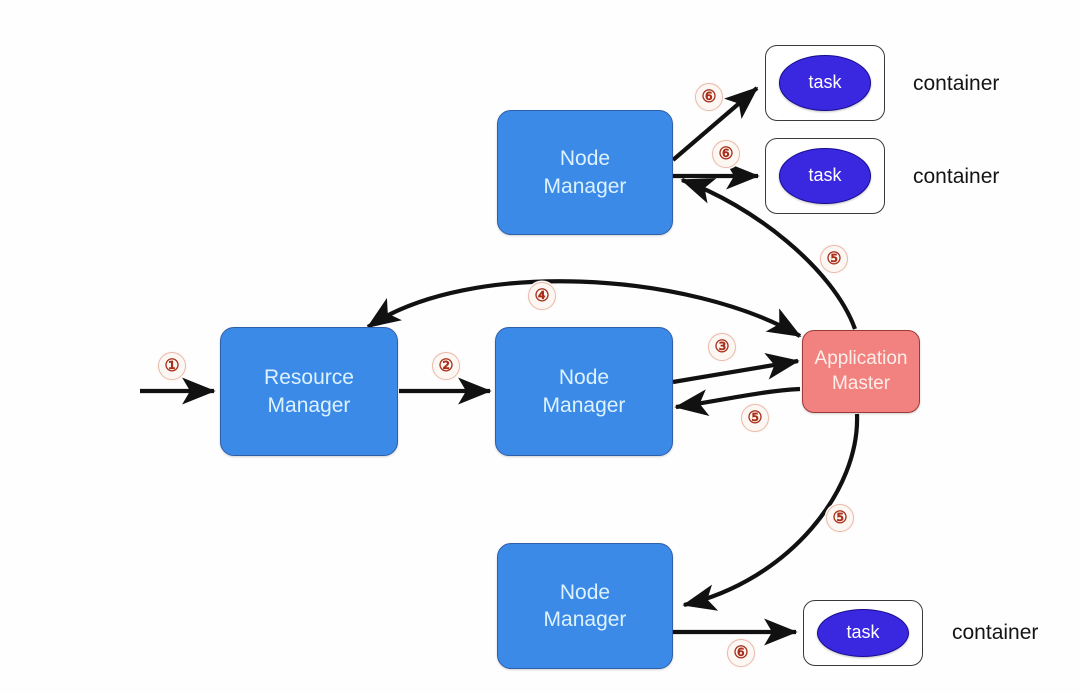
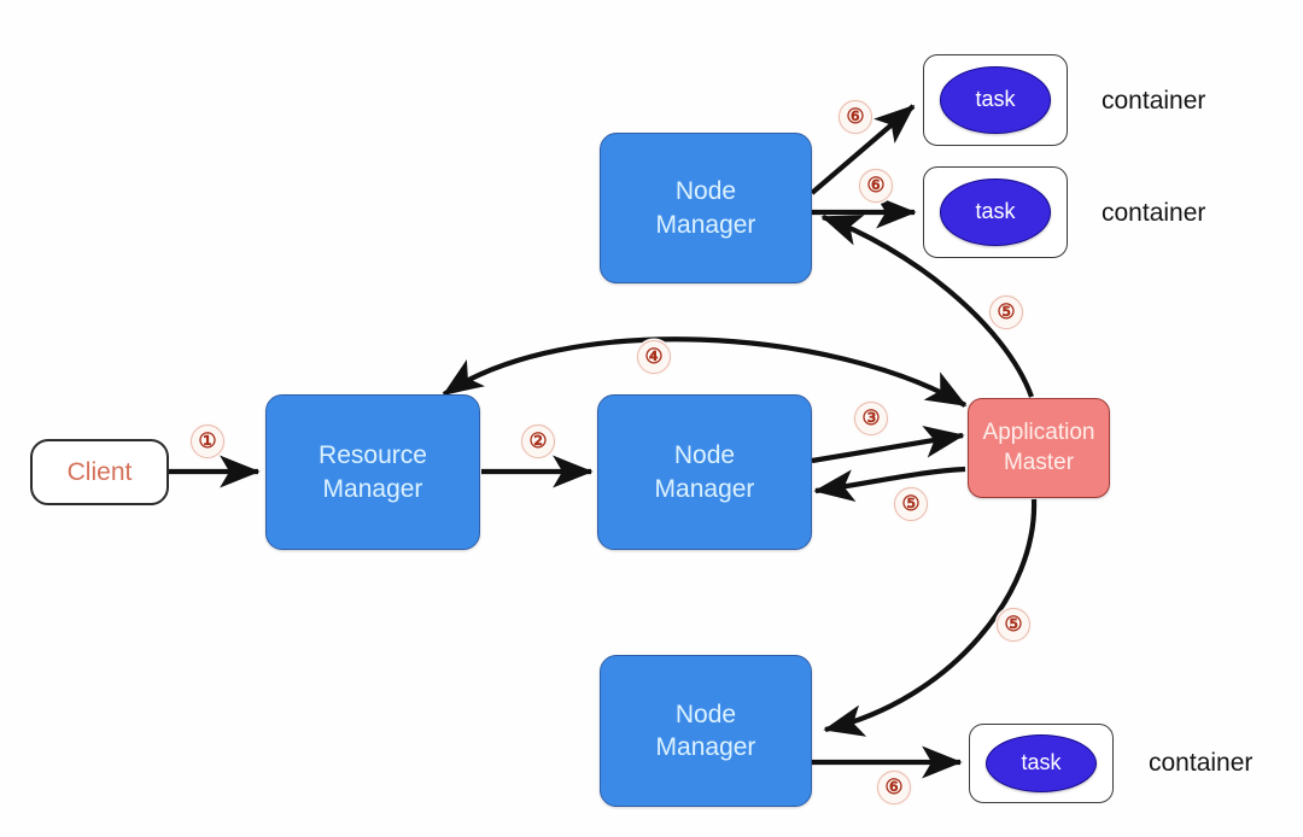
+ Client
  Resource
  Manager
  Node
  Manager
  Node
  Manager
  Node
  Manager
  Application
  Master
  task
  container
  task
  container
  task
  container
  ①
  ②
  ③
  ④
  ⑤
  ⑤
  ⑤
  ⑥
  ⑥
  ⑥
